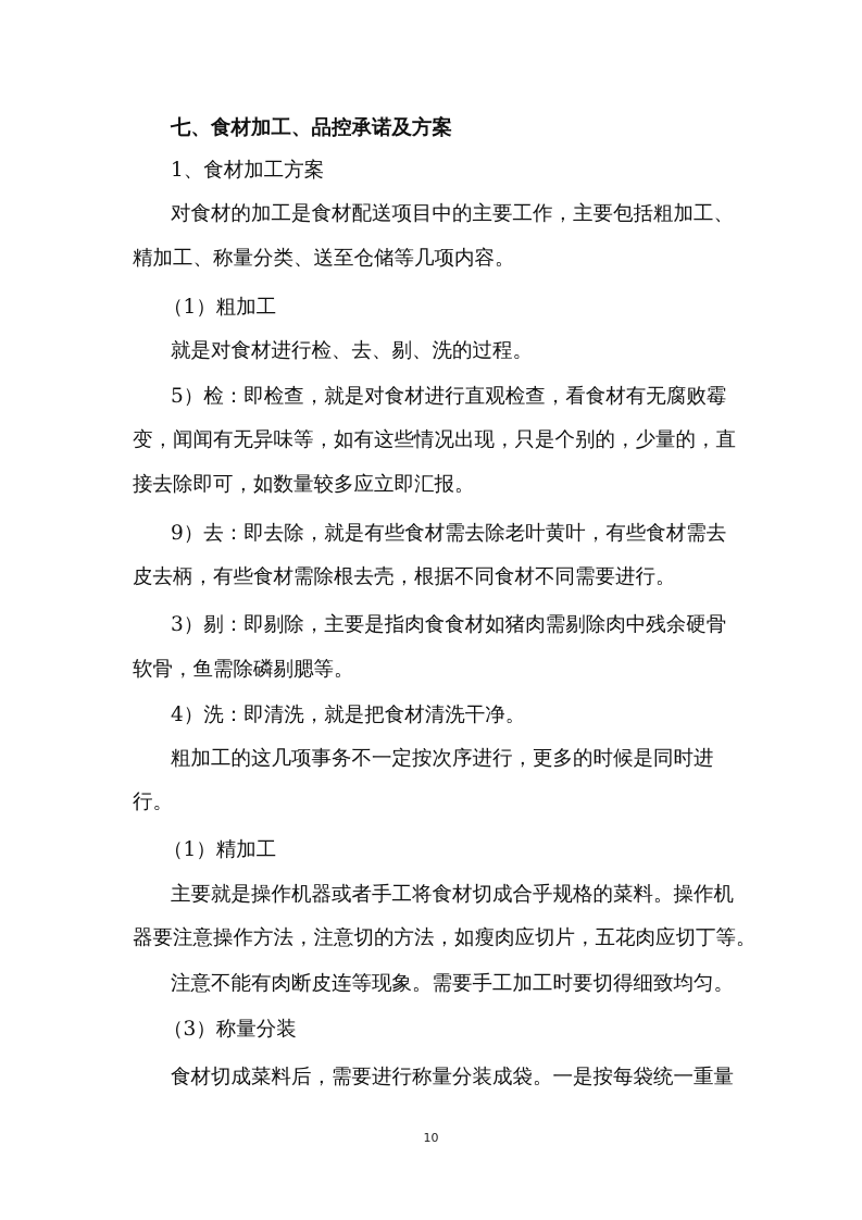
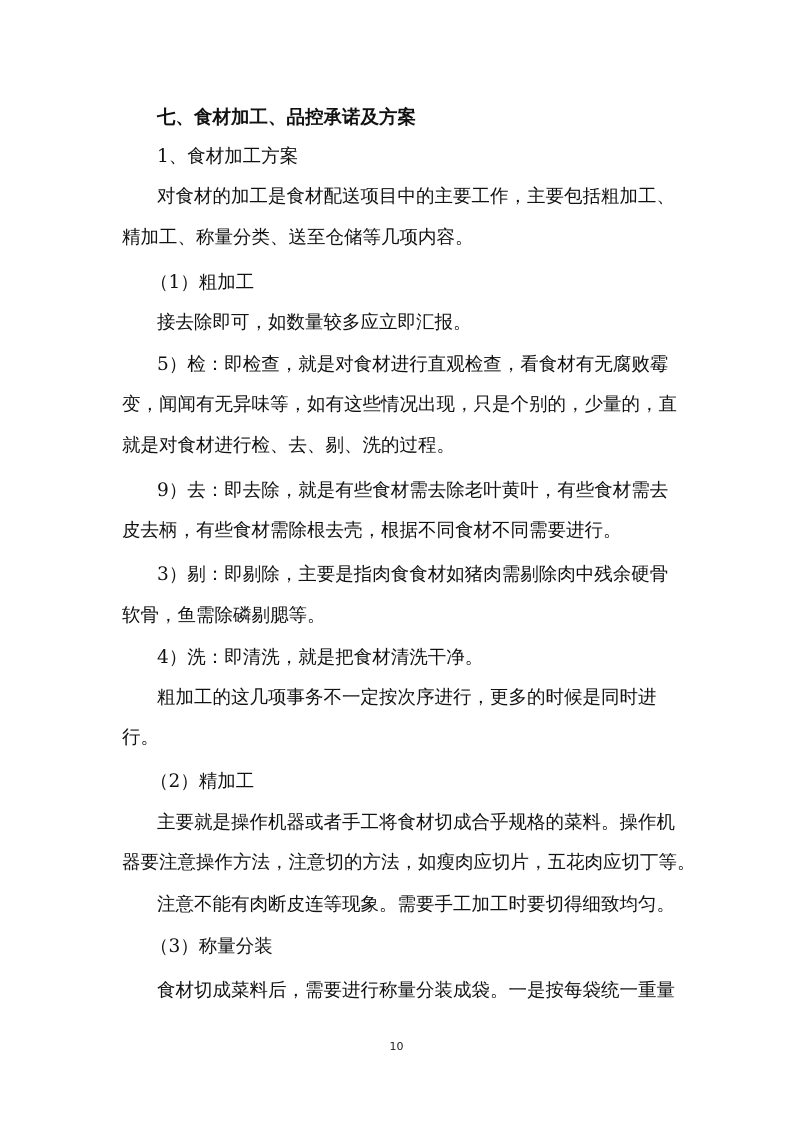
  七、食材加工、品控承诺及方案
  1、食材加工方案
  对食材的加工是食材配送项目中的主要工作，主要包括粗加工、
  精加工、称量分类、送至仓储等几项内容。
  （1）粗加工
- 就是对食材进行检、去、剔、洗的过程。
+ 接去除即可，如数量较多应立即汇报。
  5）检：即检查，就是对食材进行直观检查，看食材有无腐败霉
  变，闻闻有无异味等，如有这些情况出现，只是个别的，少量的，直
- 接去除即可，如数量较多应立即汇报。
+ 就是对食材进行检、去、剔、洗的过程。
  9）去：即去除，就是有些食材需去除老叶黄叶，有些食材需去
  皮去柄，有些食材需除根去壳，根据不同食材不同需要进行。
  3）剔：即剔除，主要是指肉食食材如猪肉需剔除肉中残余硬骨
  软骨，鱼需除磷剔腮等。
  4）洗：即清洗，就是把食材清洗干净。
  粗加工的这几项事务不一定按次序进行，更多的时候是同时进
  行。
- （1）精加工
+ （2）精加工
  主要就是操作机器或者手工将食材切成合乎规格的菜料。操作机
  器要注意操作方法，注意切的方法，如瘦肉应切片，五花肉应切丁等。
  注意不能有肉断皮连等现象。需要手工加工时要切得细致均匀。
  （3）称量分装
  食材切成菜料后，需要进行称量分装成袋。一是按每袋统一重量
  10
